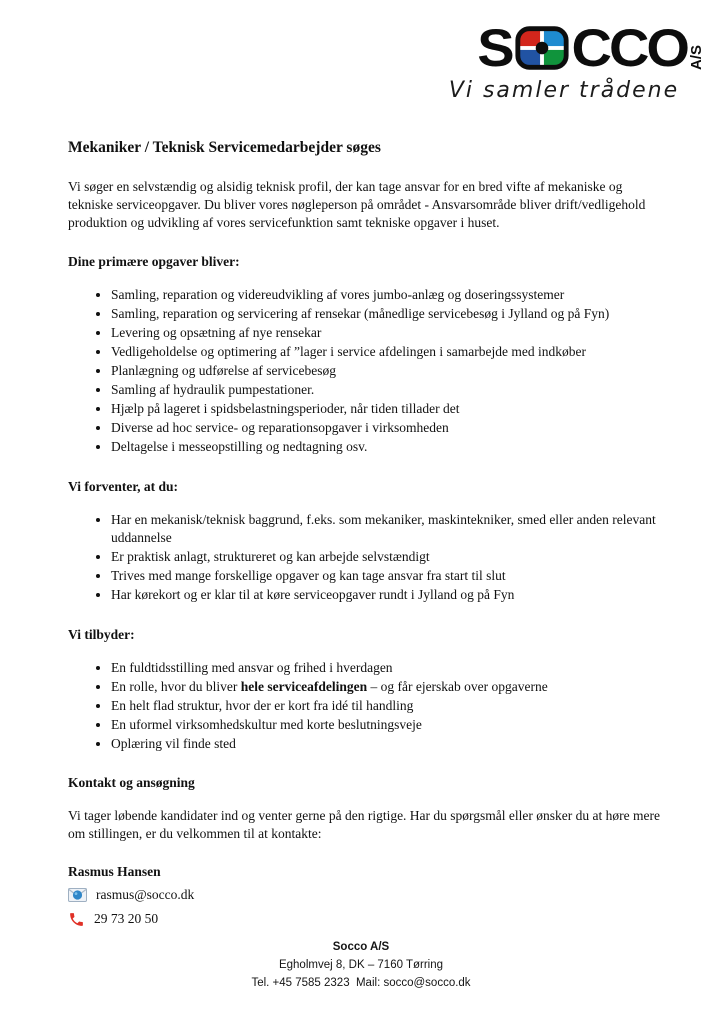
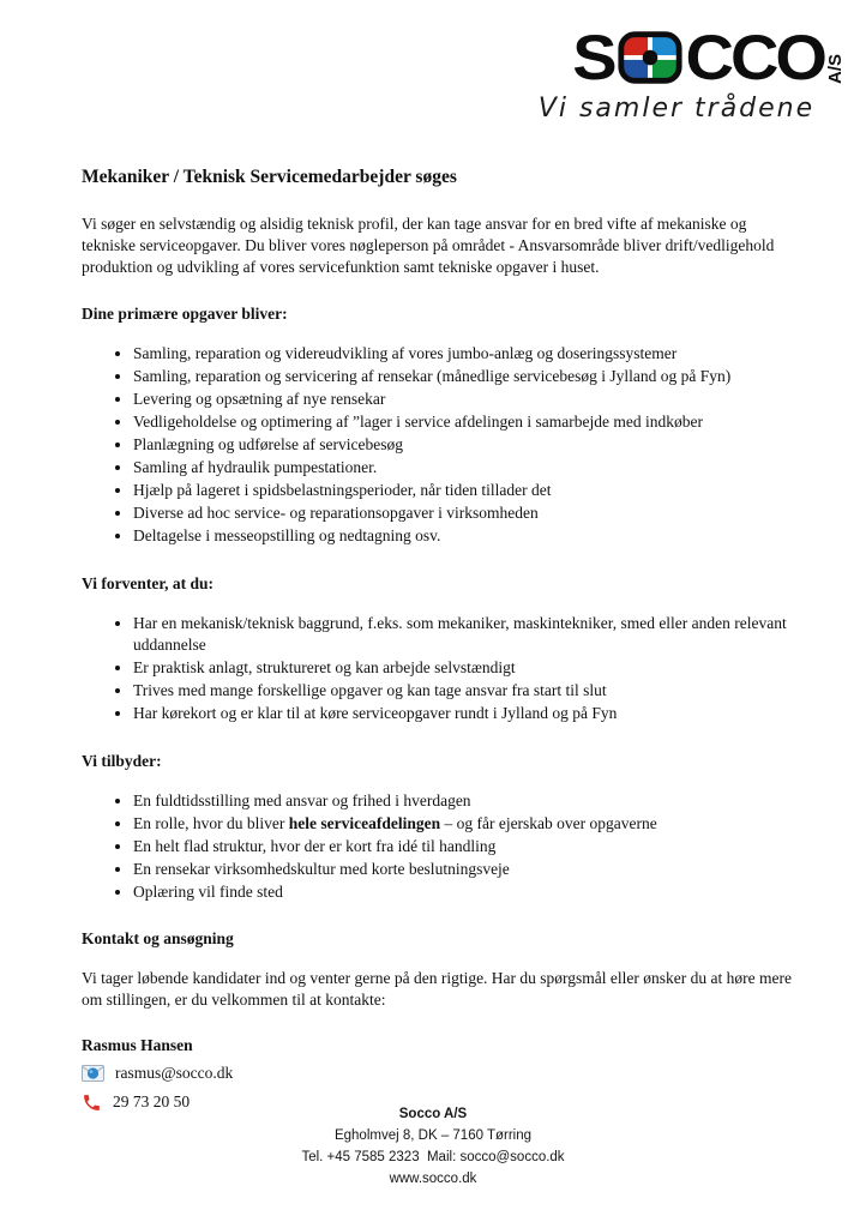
  S
  CCO
  Vi samler trådene
  Mekaniker / Teknisk Servicemedarbejder søges
  Vi søger en selvstændig og alsidig teknisk profil, der kan tage ansvar for en bred vifte af mekaniske og tekniske serviceopgaver. Du bliver vores nøgleperson på området - Ansvarsområde bliver drift/vedligehold produktion og udvikling af vores servicefunktion samt tekniske opgaver i huset.
  Dine primære opgaver bliver:
  Samling, reparation og videreudvikling af vores jumbo-anlæg og doseringssystemer
  Samling, reparation og servicering af rensekar (månedlige servicebesøg i Jylland og på Fyn)
  Levering og opsætning af nye rensekar
  Vedligeholdelse og optimering af ”lager i service afdelingen i samarbejde med indkøber
  Planlægning og udførelse af servicebesøg
  Samling af hydraulik pumpestationer.
  Hjælp på lageret i spidsbelastningsperioder, når tiden tillader det
  Diverse ad hoc service- og reparationsopgaver i virksomheden
  Deltagelse i messeopstilling og nedtagning osv.
  Vi forventer, at du:
  Har en mekanisk/teknisk baggrund, f.eks. som mekaniker, maskintekniker, smed eller anden relevant uddannelse
  Er praktisk anlagt, struktureret og kan arbejde selvstændigt
  Trives med mange forskellige opgaver og kan tage ansvar fra start til slut
  Har kørekort og er klar til at køre serviceopgaver rundt i Jylland og på Fyn
  Vi tilbyder:
  En fuldtidsstilling med ansvar og frihed i hverdagen
  En rolle, hvor du bliver hele serviceafdelingen – og får ejerskab over opgaverne
  En helt flad struktur, hvor der er kort fra idé til handling
- En uformel virksomhedskultur med korte beslutningsveje
+ En rensekar virksomhedskultur med korte beslutningsveje
  Oplæring vil finde sted
  Kontakt og ansøgning
  Vi tager løbende kandidater ind og venter gerne på den rigtige. Har du spørgsmål eller ønsker du at høre mere om stillingen, er du velkommen til at kontakte:
  Rasmus Hansen
  rasmus@socco.dk
  29 73 20 50
  Socco A/S
  Egholmvej 8, DK – 7160 Tørring
  Tel. +45 7585 2323 Mail: socco@socco.dk
+ www.socco.dk
